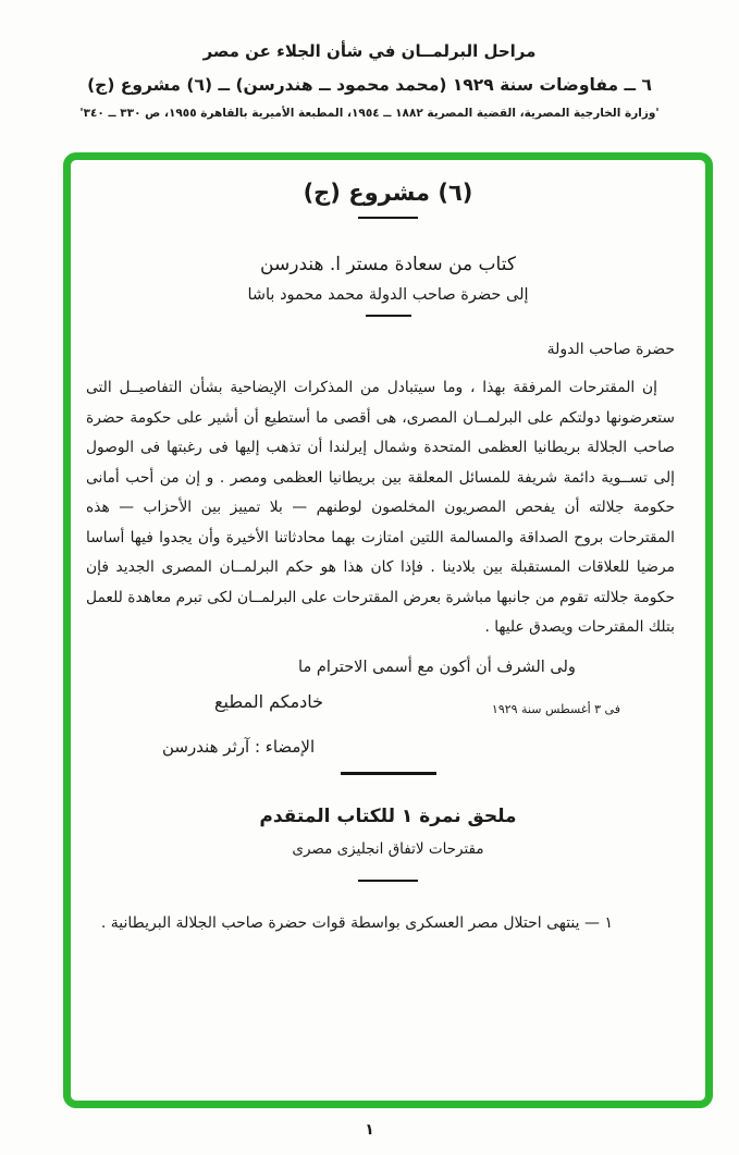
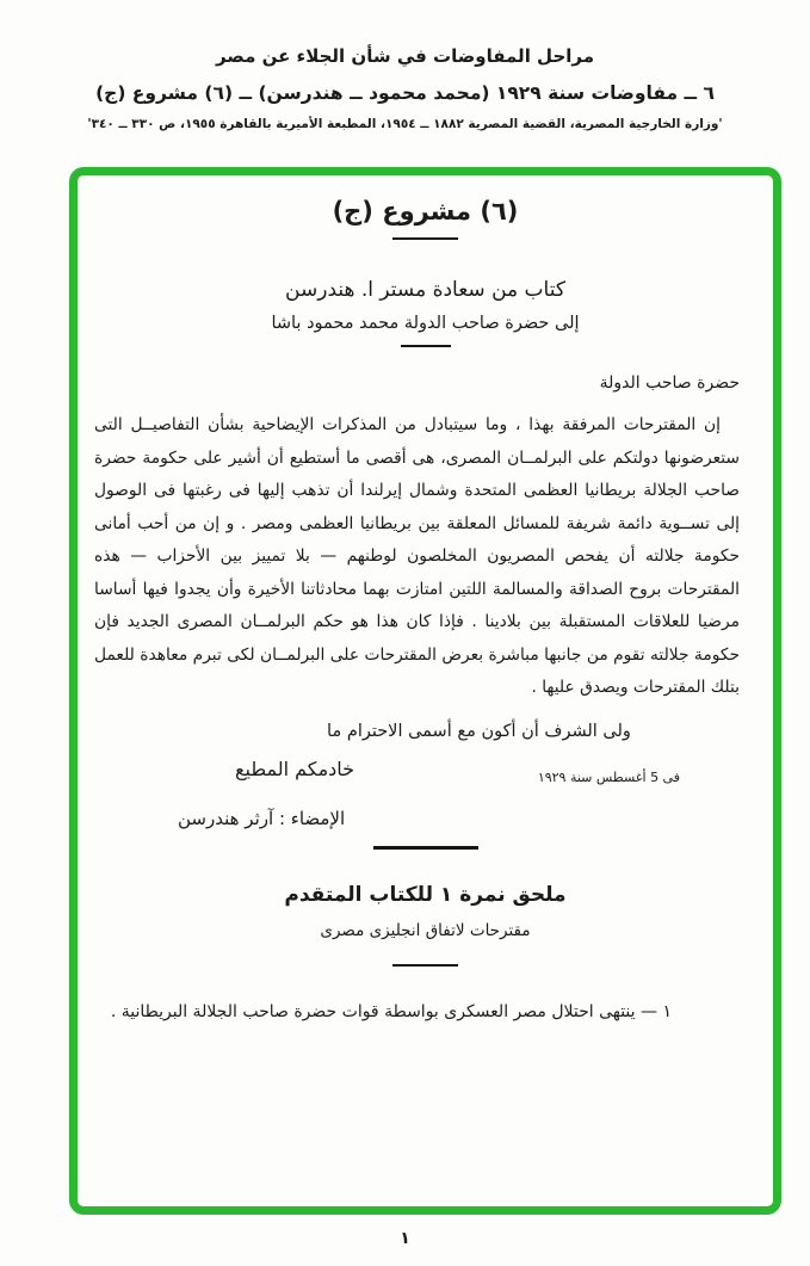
- مراحل البرلمــان في شأن الجلاء عن مصر
+ مراحل المفاوضات في شأن الجلاء عن مصر
  ٦ ــ مفاوضات سنة ١٩٢٩ (محمد محمود ــ هندرسن) ــ (٦) مشروع (ج)
  'وزارة الخارجية المصرية، القضية المصرية ١٨٨٢ ــ ١٩٥٤، المطبعة الأميرية بالقاهرة ١٩٥٥، ص ٣٣٠ ــ ٣٤٠'
  (٦) مشروع (ج)
  كتاب من سعادة مستر ا. هندرسن
  إلى حضرة صاحب الدولة محمد محمود باشا
  حضرة صاحب الدولة
  إن المقترحات المرفقة بهذا ، وما سيتبادل من المذكرات الإيضاحية بشأن التفاصيــل التى ستعرضونها دولتكم على البرلمــان المصرى، هى أقصى ما أستطيع أن أشير على حكومة حضرة صاحب الجلالة بريطانيا العظمى المتحدة وشمال إيرلندا أن تذهب إليها فى رغبتها فى الوصول إلى تســوية دائمة شريفة للمسائل المعلقة بين بريطانيا العظمى ومصر . و إن من أحب أمانى حكومة جلالته أن يفحص المصريون المخلصون لوطنهم — بلا تمييز بين الأحزاب — هذه المقترحات بروح الصداقة والمسالمة اللتين امتازت بهما محادثاتنا الأخيرة وأن يجدوا فيها أساسا مرضيا للعلاقات المستقبلة بين بلادينا . فإذا كان هذا هو حكم البرلمــان المصرى الجديد فإن حكومة جلالته تقوم من جانبها مباشرة بعرض المقترحات على البرلمــان لكى تبرم معاهدة للعمل بتلك المقترحات ويصدق عليها .
  ولى الشرف أن أكون مع أسمى الاحترام ما
- فى ٣ أغسطس سنة ١٩٢٩
+ فى 5 أغسطس سنة ١٩٢٩
  خادمكم المطيع
  الإمضاء : آرثر هندرسن
  ملحق نمرة ١ للكتاب المتقدم
  مقترحات لاتفاق انجليزى مصرى
  ١ — ينتهى احتلال مصر العسكرى بواسطة قوات حضرة صاحب الجلالة البريطانية .
  ١
